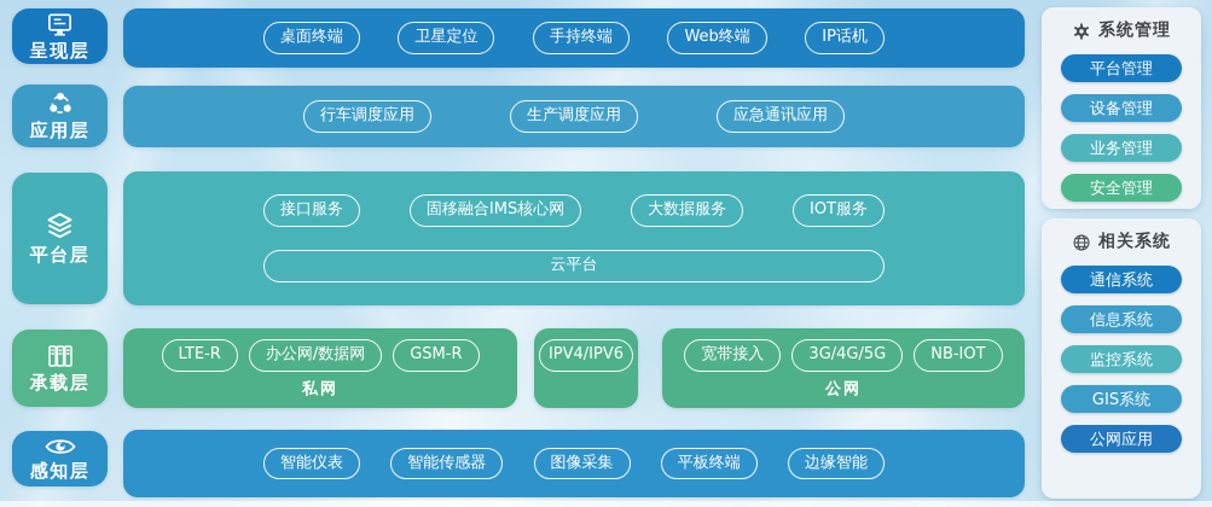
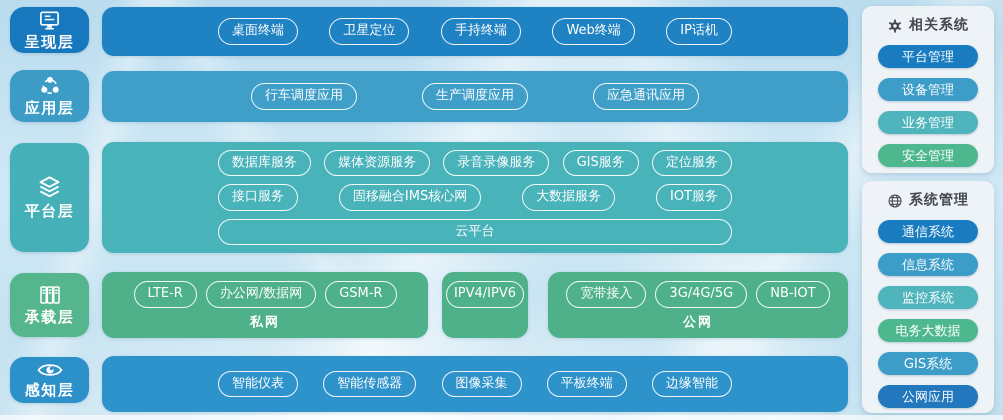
  呈现层
  应用层
  平台层
  承载层
  感知层
  桌面终端
  卫星定位
  手持终端
  Web终端
  IP话机
  行车调度应用
  生产调度应用
  应急通讯应用
+ 数据库服务
+ 媒体资源服务
+ 录音录像服务
+ GIS服务
+ 定位服务
  接口服务
  固移融合IMS核心网
  大数据服务
  IOT服务
  云平台
  LTE-R
  办公网/数据网
  GSM-R
  私网
  IPV4/IPV6
  宽带接入
  3G/4G/5G
  NB-IOT
  公网
  智能仪表
  智能传感器
  图像采集
  平板终端
  边缘智能
- 系统管理
+ 相关系统
  平台管理
  设备管理
  业务管理
  安全管理
- 相关系统
+ 系统管理
  通信系统
  信息系统
  监控系统
+ 电务大数据
  GIS系统
  公网应用
